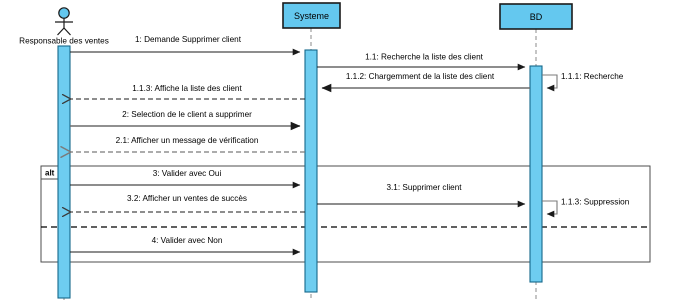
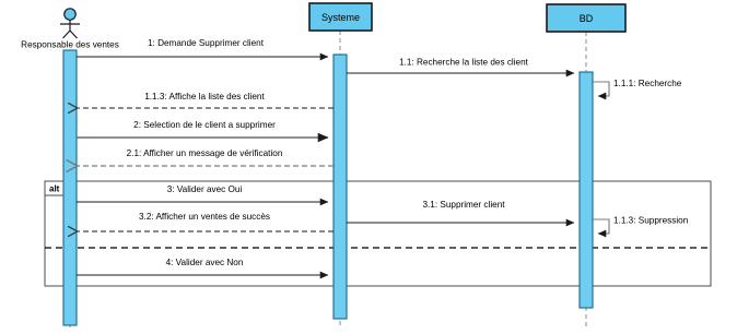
  Responsable des ventes
  Systeme
  BD
  alt
  1: Demande Supprimer client
  1.1: Recherche la liste des client
  1.1.1: Recherche
- 1.1.2: Chargemment de la liste des client
  1.1.3: Affiche la liste des client
  2: Selection de le client a supprimer
  2.1: Afficher un message de vérification
  3: Valider avec Oui
  3.1: Supprimer client
  1.1.3: Suppression
  3.2: Afficher un ventes de succès
  4: Valider avec Non
